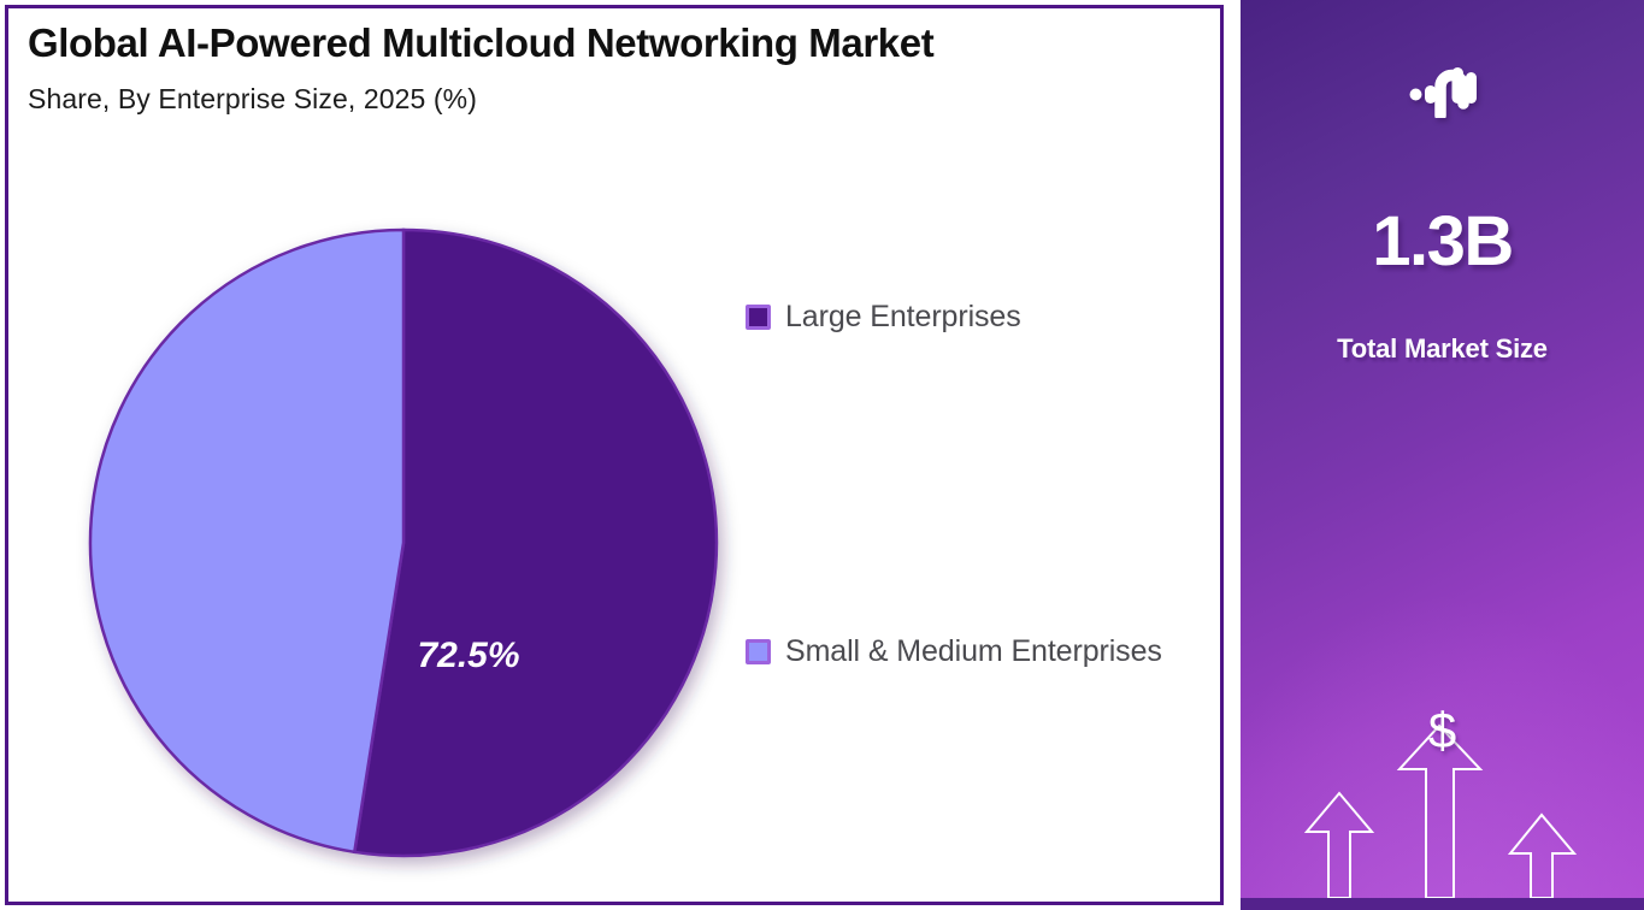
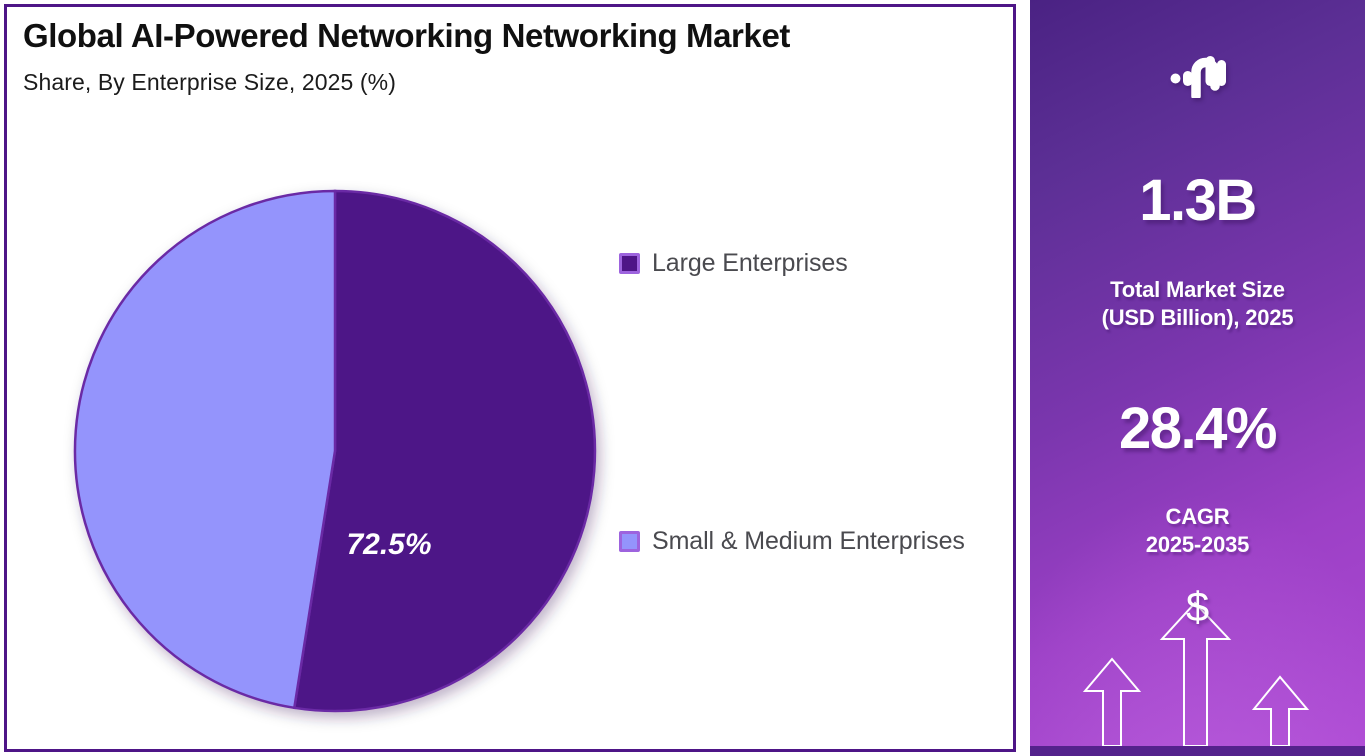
- Global AI-Powered Multicloud Networking Market
+ Global AI-Powered Networking Networking Market
  Share, By Enterprise Size, 2025 (%)
  72.5%
  Large Enterprises
  Small & Medium Enterprises
  1.3B
  Total Market Size
+ (USD Billion), 2025
+ 28.4%
+ CAGR
+ 2025-2035
  $
